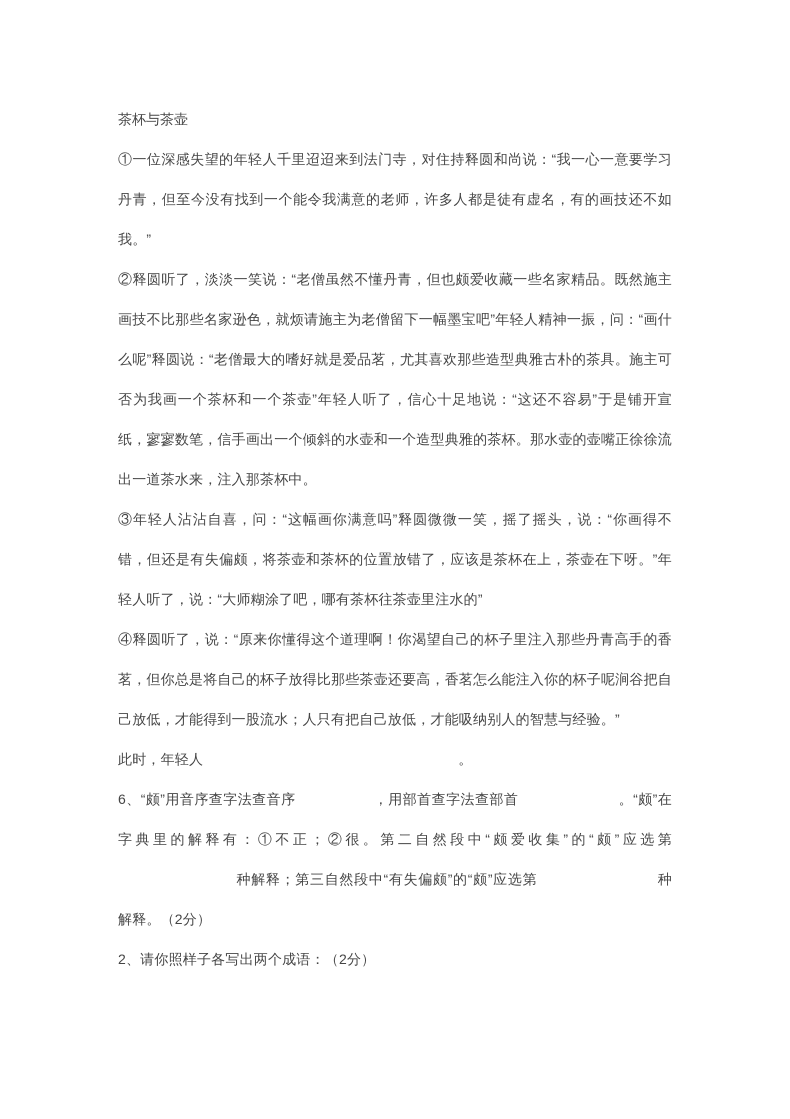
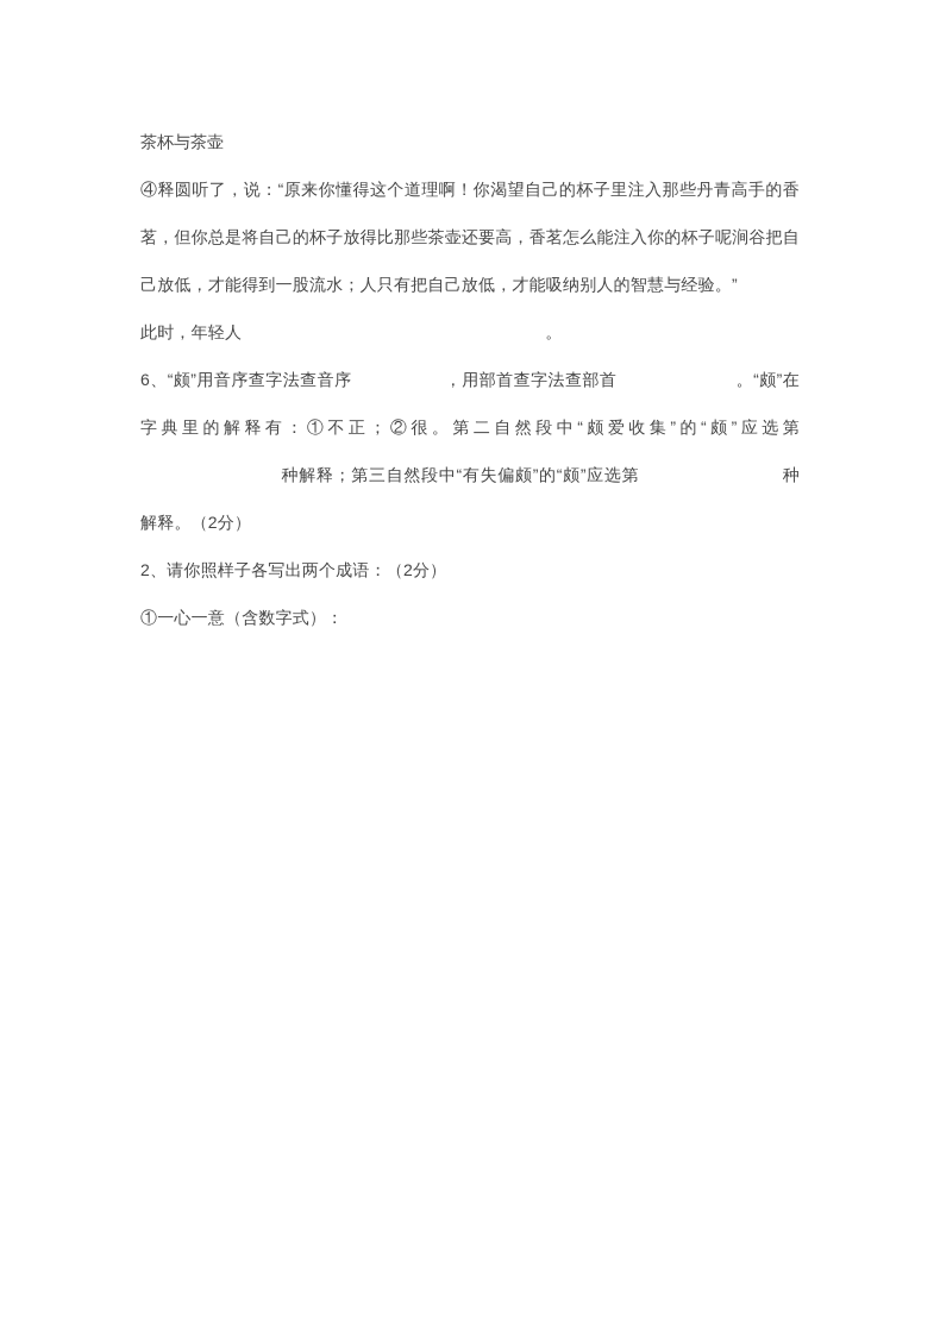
  茶杯与茶壶
- ①一位深感失望的年轻人千里迢迢来到法门寺，对住持释圆和尚说：“我一心一意要学习丹青，但至今没有找到一个能令我满意的老师，许多人都是徒有虚名，有的画技还不如我。”
- ②释圆听了，淡淡一笑说：“老僧虽然不懂丹青，但也颇爱收藏一些名家精品。既然施主画技不比那些名家逊色，就烦请施主为老僧留下一幅墨宝吧”年轻人精神一振，问：“画什么呢”释圆说：“老僧最大的嗜好就是爱品茗，尤其喜欢那些造型典雅古朴的茶具。施主可否为我画一个茶杯和一个茶壶”年轻人听了，信心十足地说：“这还不容易”于是铺开宣纸，寥寥数笔，信手画出一个倾斜的水壶和一个造型典雅的茶杯。那水壶的壶嘴正徐徐流出一道茶水来，注入那茶杯中。
- ③年轻人沾沾自喜，问：“这幅画你满意吗”释圆微微一笑，摇了摇头，说：“你画得不错，但还是有失偏颇，将茶壶和茶杯的位置放错了，应该是茶杯在上，茶壶在下呀。”年轻人听了，说：“大师糊涂了吧，哪有茶杯往茶壶里注水的”
  ④释圆听了，说：“原来你懂得这个道理啊！你渴望自己的杯子里注入那些丹青高手的香茗，但你总是将自己的杯子放得比那些茶壶还要高，香茗怎么能注入你的杯子呢涧谷把自己放低，才能得到一股流水；人只有把自己放低，才能吸纳别人的智慧与经验。”
  此时，年轻人 。
  6、“颇”用音序查字法查音序 ，用部首查字法查部首 。“颇”在字典里的解释有：①不正；②很。第二自然段中“颇爱收集”的“颇”应选第种解释；第三自然段中“有失偏颇”的“颇”应选第 种解释。（2分）
  2、请你照样子各写出两个成语：（2分）
+ ①一心一意（含数字式）：
